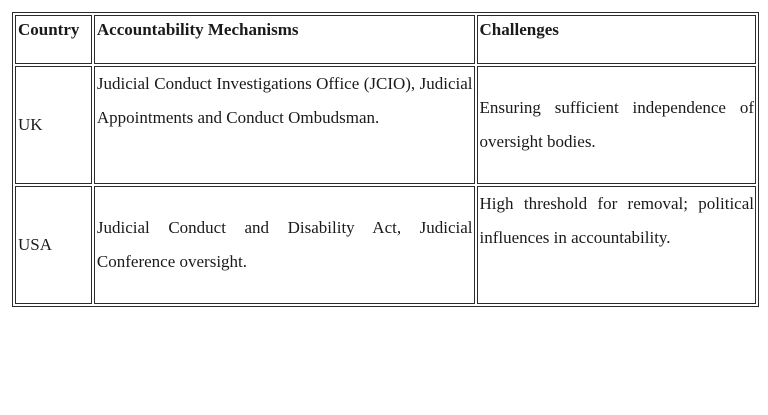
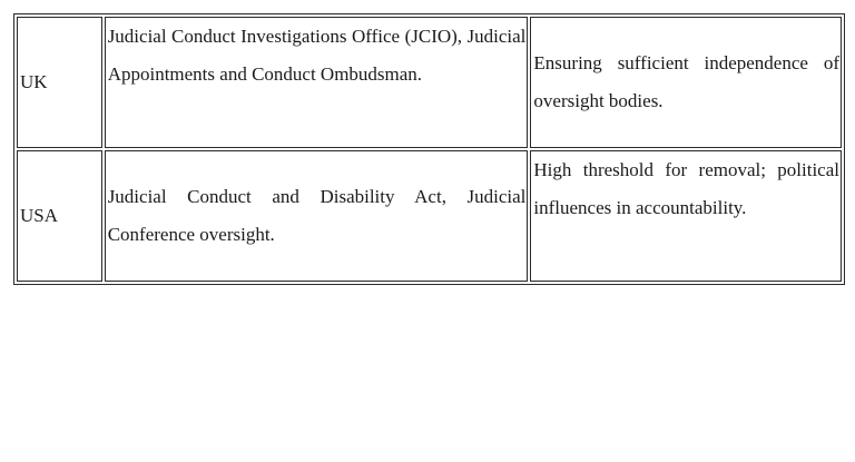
- Country	Accountability Mechanisms	Challenges
  UK	Judicial Conduct Investigations Office (JCIO), Judicial Appointments and Conduct Ombudsman.	Ensuring sufficient independence of oversight bodies.
  USA	Judicial Conduct and Disability Act, Judicial Conference oversight.	High threshold for removal; political influences in accountability.
